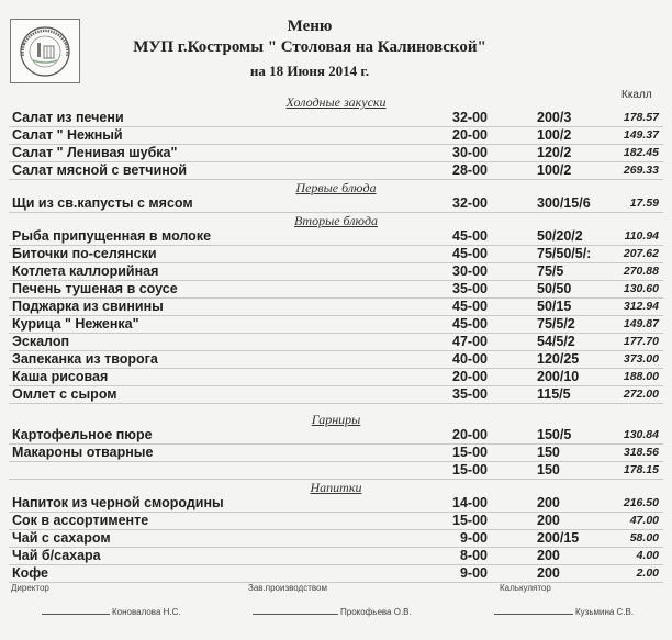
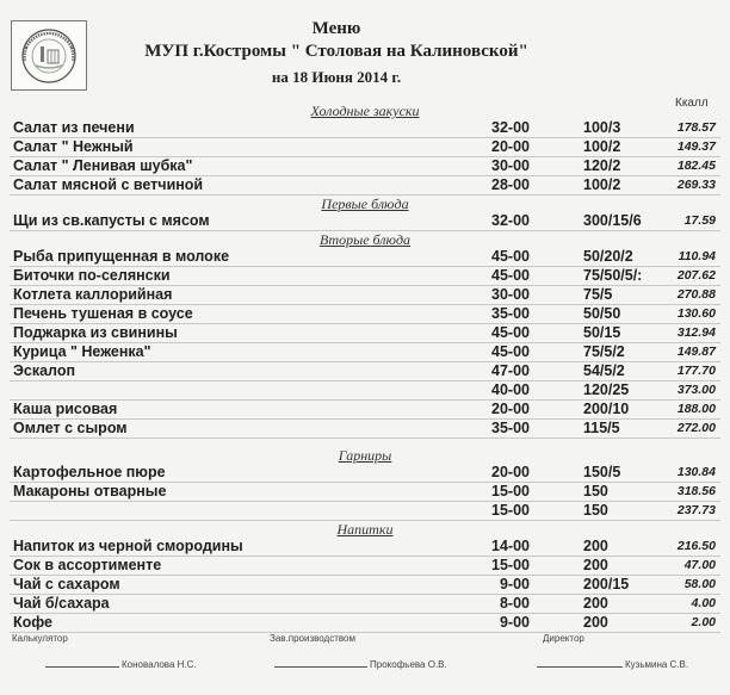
  Меню
  МУП г.Костромы " Столовая на Калиновской"
  на 18 Июня 2014 г.
  Ккалл
  Холодные закуски
  Салат из печени
  32-00
- 200/3
+ 100/3
  178.57
  Салат " Нежный
  20-00
  100/2
  149.37
  Салат " Ленивая шубка"
  30-00
  120/2
  182.45
  Салат мясной с ветчиной
  28-00
  100/2
  269.33
  Первые блюда
  Щи из св.капусты с мясом
  32-00
  300/15/6
  17.59
  Вторые блюда
  Рыба припущенная в молоке
  45-00
  50/20/2
  110.94
  Биточки по-селянски
  45-00
  75/50/5/:
  207.62
  Котлета каллорийная
  30-00
  75/5
  270.88
  Печень тушеная в соусе
  35-00
  50/50
  130.60
  Поджарка из свинины
  45-00
  50/15
  312.94
  Курица " Неженка"
  45-00
  75/5/2
  149.87
  Эскалоп
  47-00
  54/5/2
  177.70
- Запеканка из творога
  40-00
  120/25
  373.00
  Каша рисовая
  20-00
  200/10
  188.00
  Омлет с сыром
  35-00
  115/5
  272.00
  Гарниры
  Картофельное пюре
  20-00
  150/5
  130.84
  Макароны отварные
  15-00
  150
  318.56
  15-00
  150
- 178.15
+ 237.73
  Напитки
  Напиток из черной смородины
  14-00
  200
  216.50
  Сок в ассортименте
  15-00
  200
  47.00
  Чай с сахаром
  9-00
  200/15
  58.00
  Чай б/сахара
  8-00
  200
  4.00
  Кофе
  9-00
  200
  2.00
- Директор
+ Калькулятор
  Зав.производством
- Калькулятор
+ Директор
  Коновалова Н.С.
  Прокофьева О.В.
  Кузьмина С.В.
